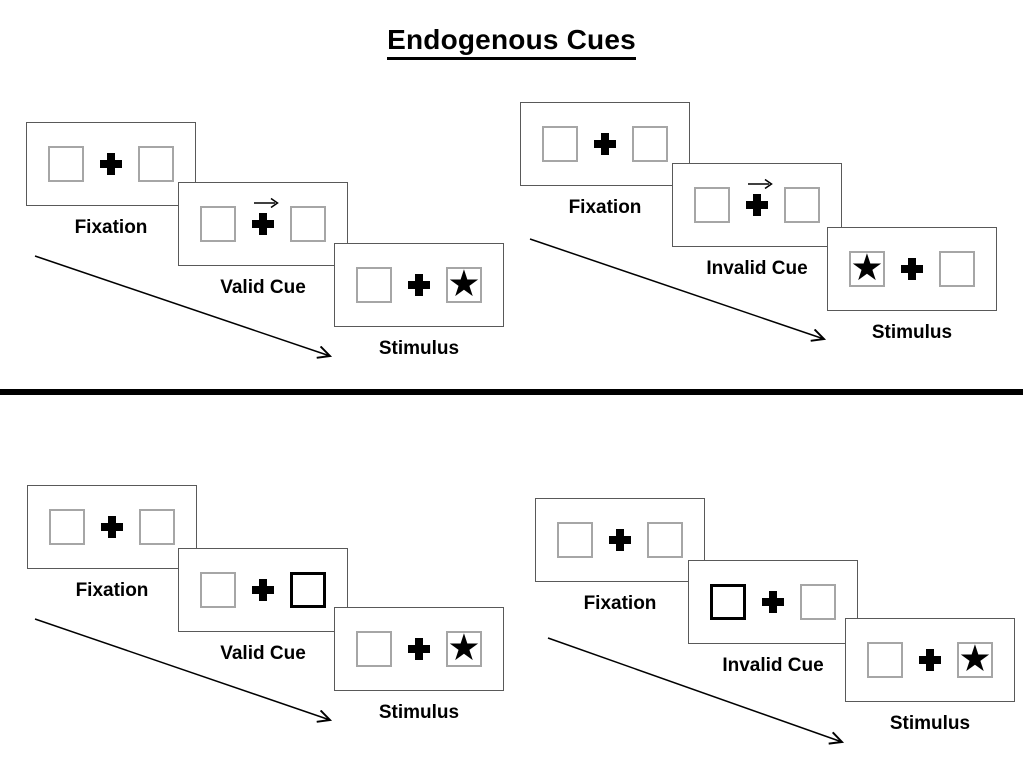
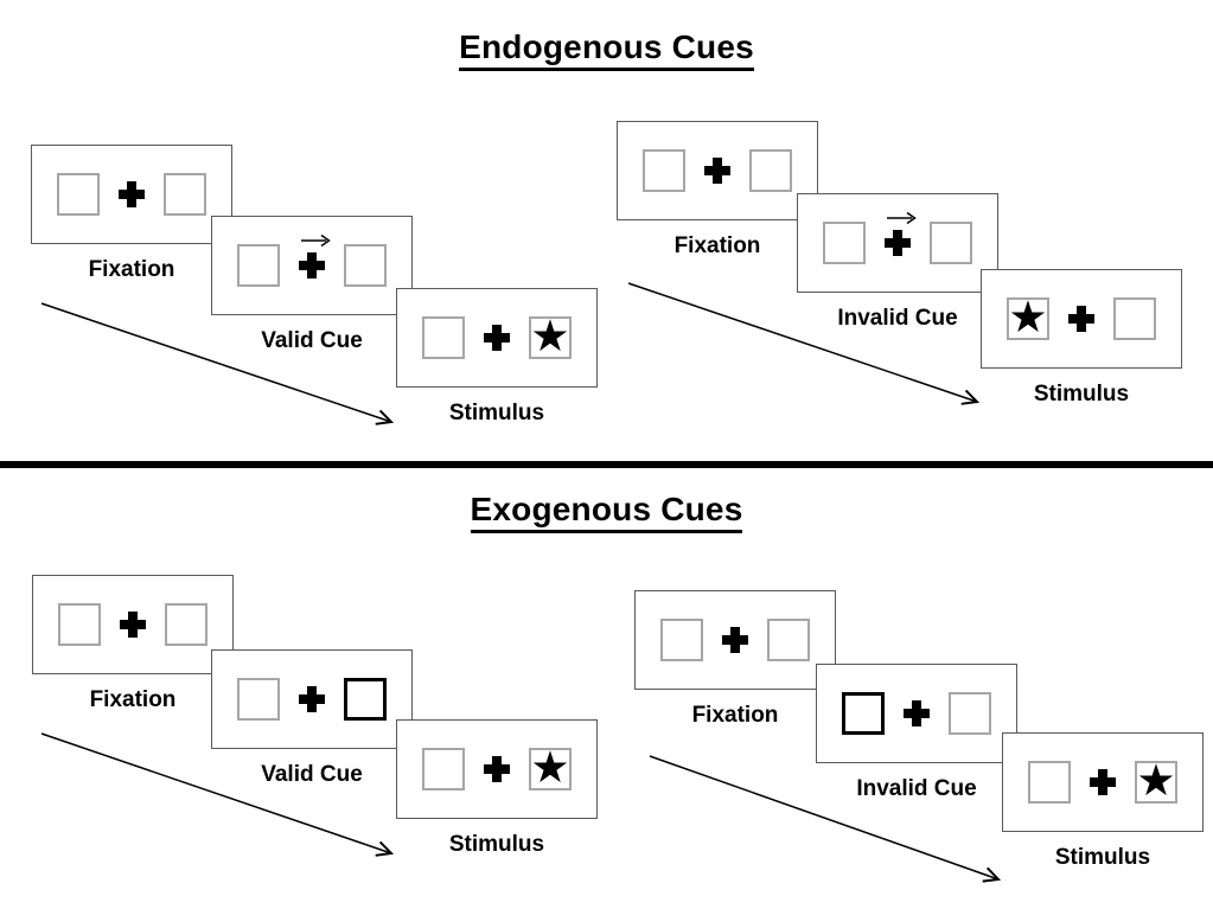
  Endogenous Cues
+ Exogenous Cues
  Fixation
  Valid Cue
  ★
  Stimulus
  Fixation
  Invalid Cue
  ★
  Stimulus
  Fixation
  Valid Cue
  ★
  Stimulus
  Fixation
  Invalid Cue
  ★
  Stimulus
